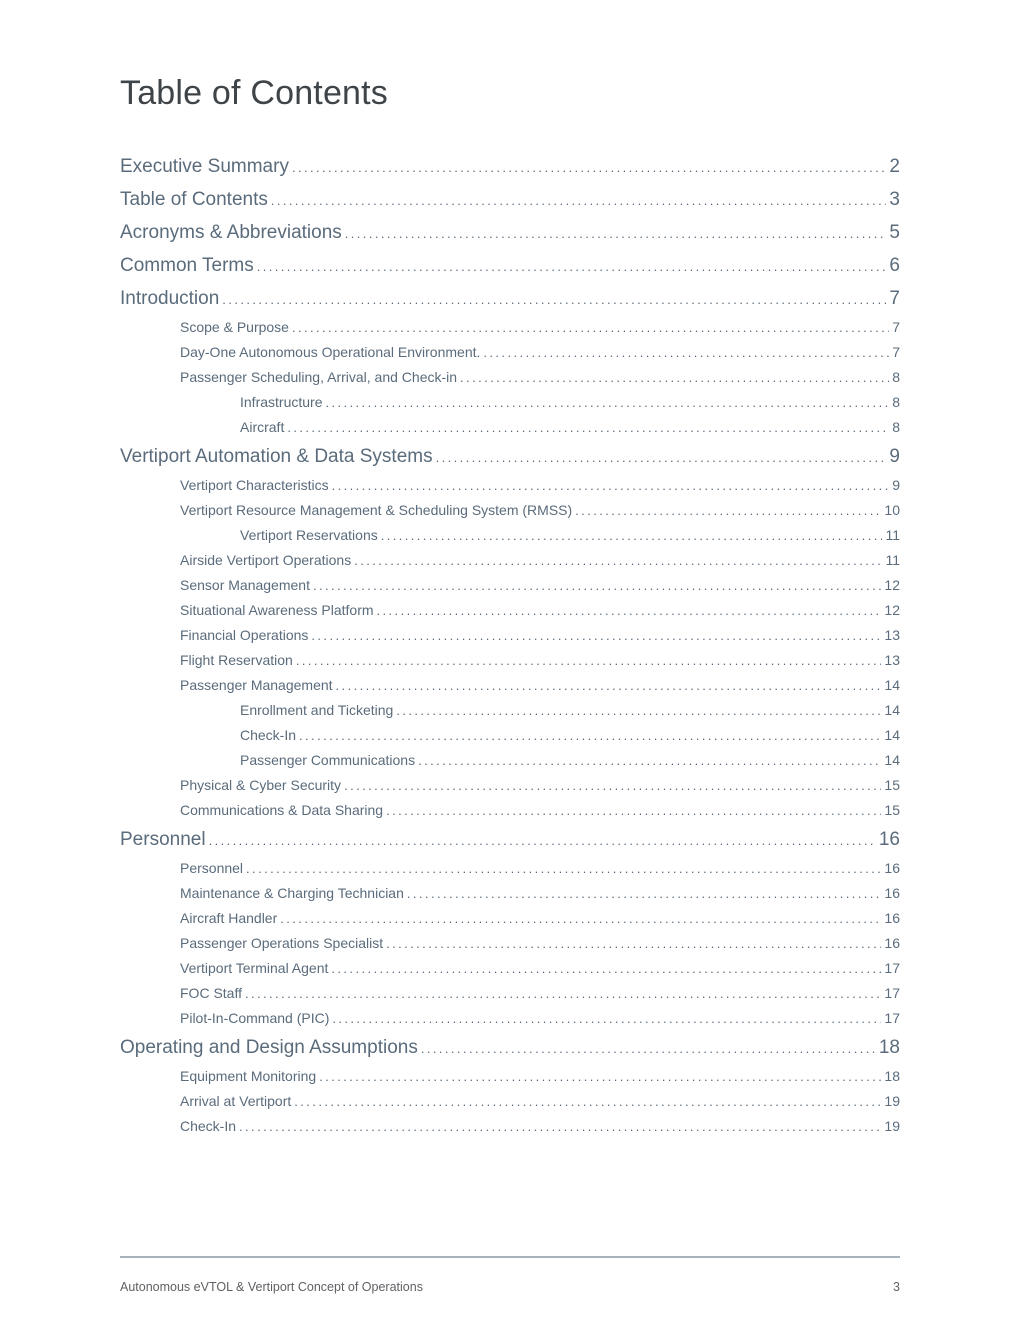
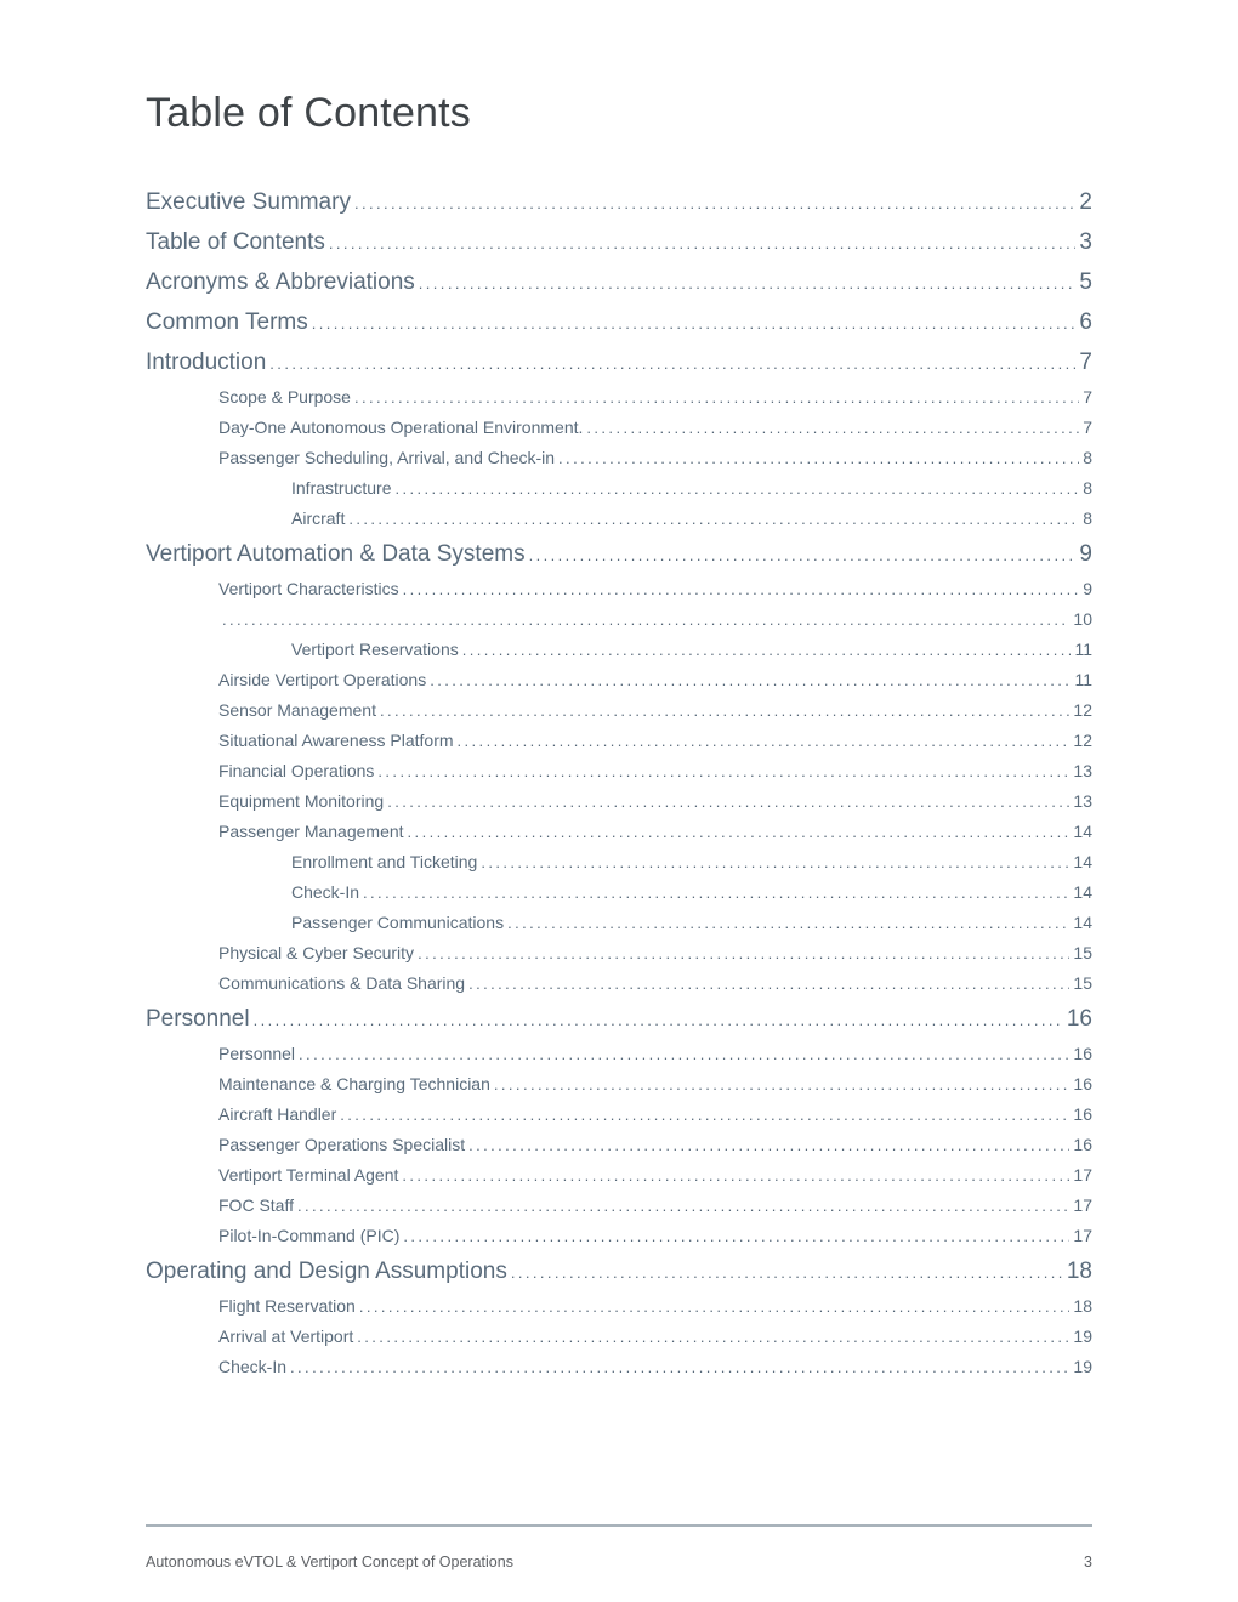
  Table of Contents
  Executive Summary
  2
  Table of Contents
  3
  Acronyms & Abbreviations
  5
  Common Terms
  6
  Introduction
  7
  Scope & Purpose
  7
  Day-One Autonomous Operational Environment.
  7
  Passenger Scheduling, Arrival, and Check-in
  8
  Infrastructure
  8
  Aircraft
  8
  Vertiport Automation & Data Systems
  9
  Vertiport Characteristics
  9
- Vertiport Resource Management & Scheduling System (RMSS)
  10
  Vertiport Reservations
  11
  Airside Vertiport Operations
  11
  Sensor Management
  12
  Situational Awareness Platform
  12
  Financial Operations
  13
- Flight Reservation
+ Equipment Monitoring
  13
  Passenger Management
  14
  Enrollment and Ticketing
  14
  Check-In
  14
  Passenger Communications
  14
  Physical & Cyber Security
  15
  Communications & Data Sharing
  15
  Personnel
  16
  Personnel
  16
  Maintenance & Charging Technician
  16
  Aircraft Handler
  16
  Passenger Operations Specialist
  16
  Vertiport Terminal Agent
  17
  FOC Staff
  17
  Pilot-In-Command (PIC)
  17
  Operating and Design Assumptions
  18
- Equipment Monitoring
+ Flight Reservation
  18
  Arrival at Vertiport
  19
  Check-In
  19
  Autonomous eVTOL & Vertiport Concept of Operations
  3
